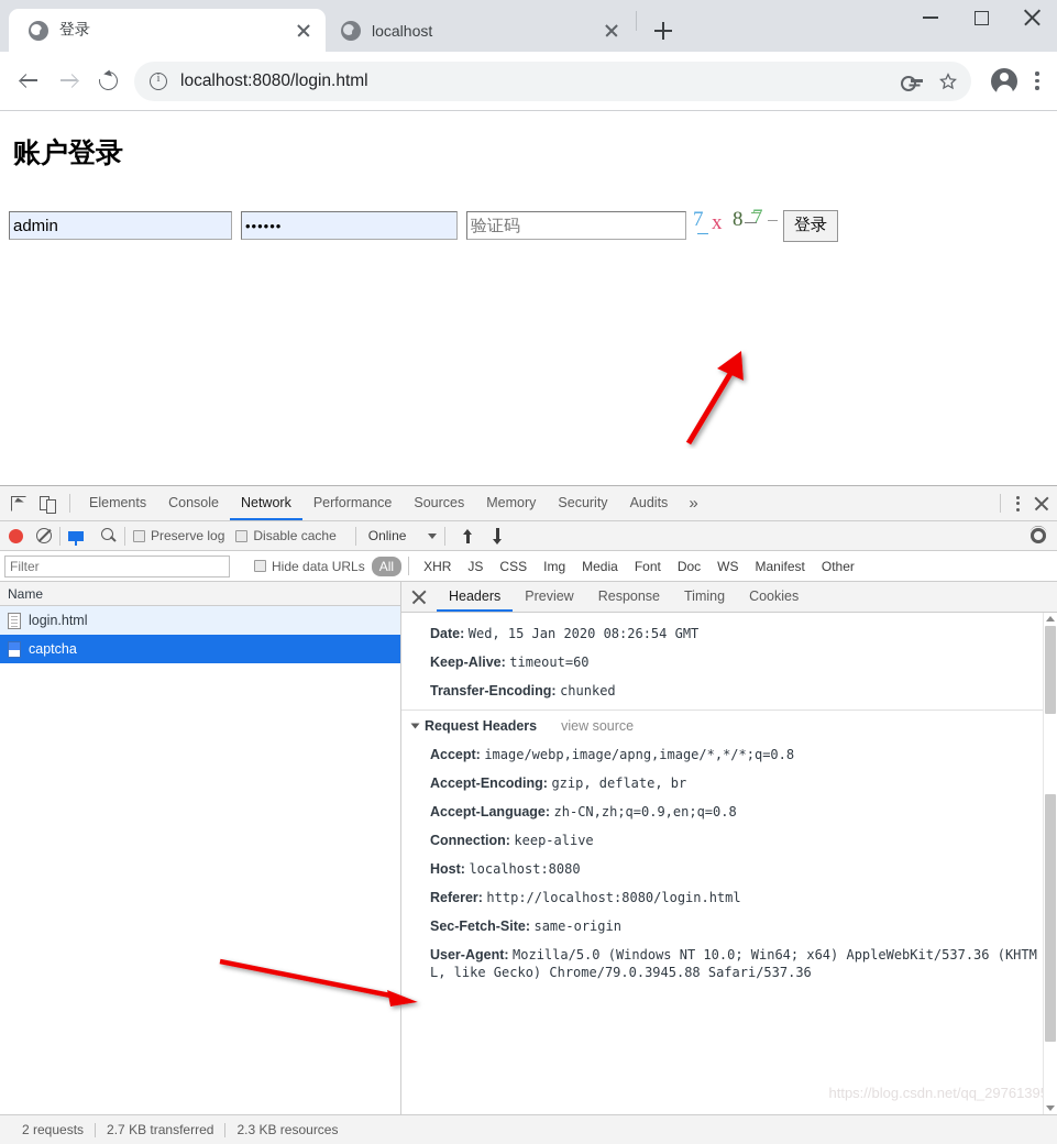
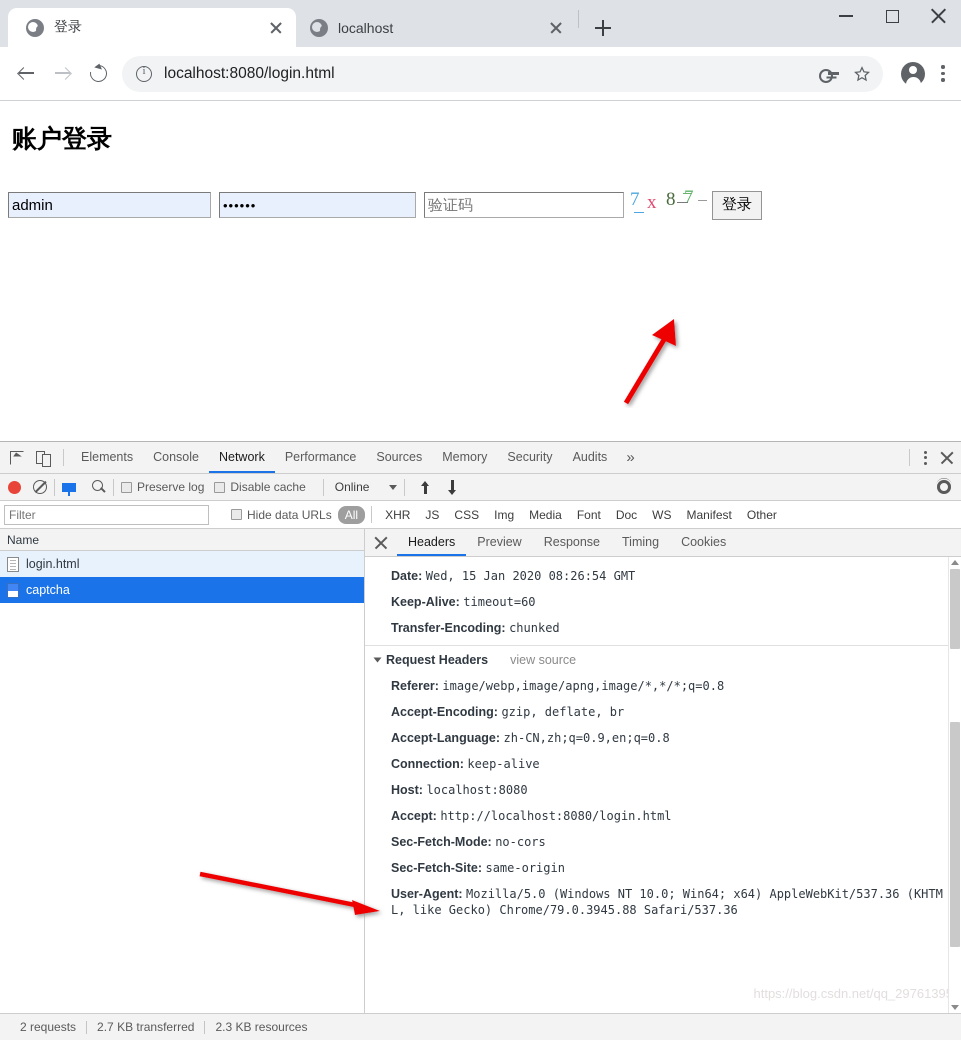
  登录
  localhost
  localhost:8080/login.html
  账户登录
  admin
  ••••••
  验证码
  7
  x
  8
  7
  登录
  Elements
  Console
  Network
  Performance
  Sources
  Memory
  Security
  Audits
  »
  Preserve log
  Disable cache
  Online
  Filter
  Hide data URLs
  All
  XHR
  JS
  CSS
  Img
  Media
  Font
  Doc
  WS
  Manifest
  Other
  Name
  login.html
  captcha
  Headers
  Preview
  Response
  Timing
  Cookies
  Date: Wed, 15 Jan 2020 08:26:54 GMT
  Keep-Alive: timeout=60
  Transfer-Encoding: chunked
  Request Headers
  view source
- Accept: image/webp,image/apng,image/*,*/*;q=0.8
+ Referer: image/webp,image/apng,image/*,*/*;q=0.8
  Accept-Encoding: gzip, deflate, br
  Accept-Language: zh-CN,zh;q=0.9,en;q=0.8
  Connection: keep-alive
  Host: localhost:8080
- Referer: http://localhost:8080/login.html
+ Accept: http://localhost:8080/login.html
+ Sec-Fetch-Mode: no-cors
  Sec-Fetch-Site: same-origin
  User-Agent: Mozilla/5.0 (Windows NT 10.0; Win64; x64) AppleWebKit/537.36 (KHTML, like Gecko) Chrome/79.0.3945.88 Safari/537.36
  https://blog.csdn.net/qq_2976139
  2 requests
  2.7 KB transferred
  2.3 KB resources
